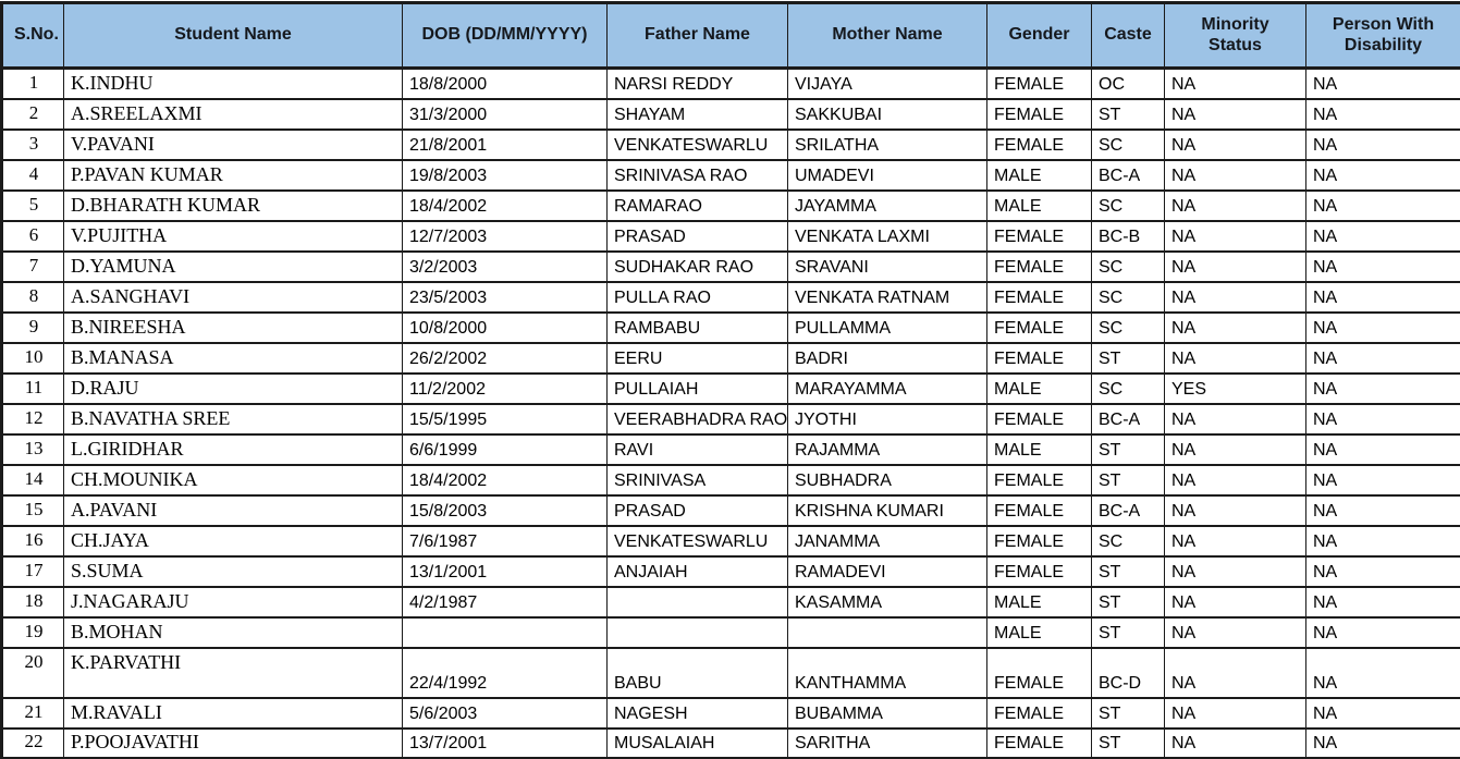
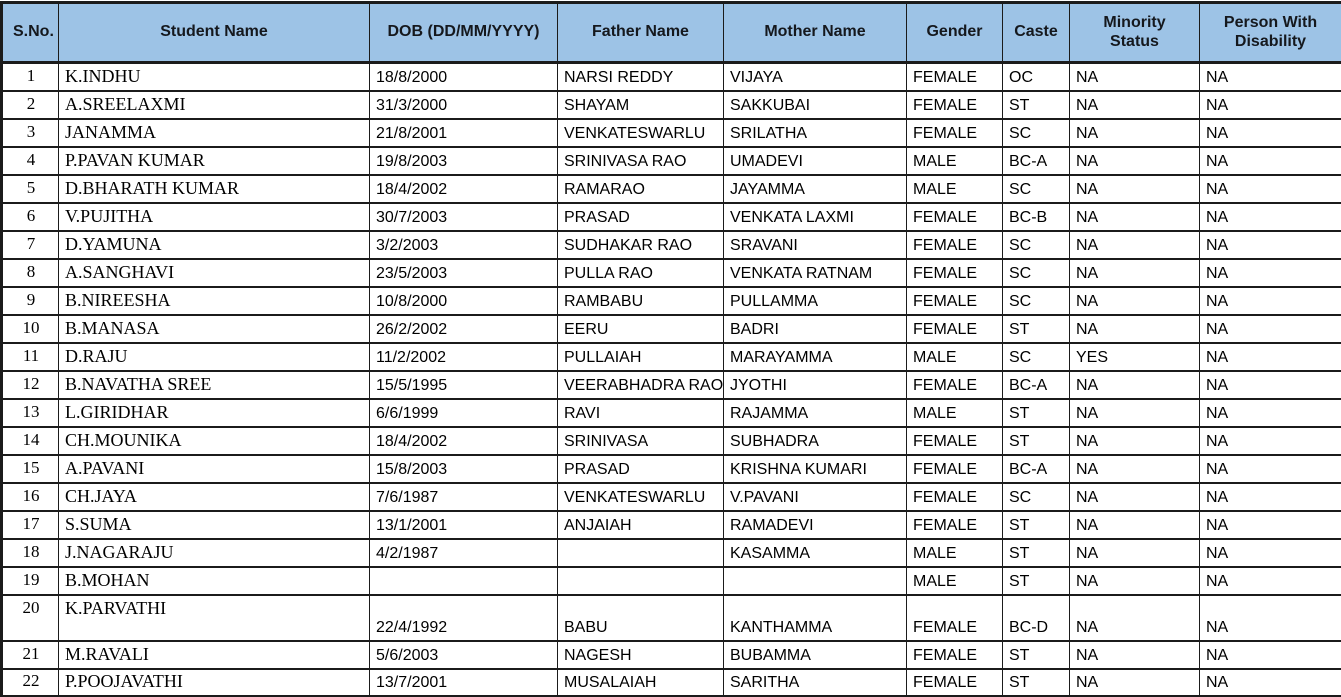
  S.No.	Student Name	DOB (DD/MM/YYYY)	Father Name	Mother Name	Gender	Caste	Minority Status	Person With Disability
  1	K.INDHU	18/8/2000	NARSI REDDY	VIJAYA	FEMALE	OC	NA	NA
  2	A.SREELAXMI	31/3/2000	SHAYAM	SAKKUBAI	FEMALE	ST	NA	NA
- 3	V.PAVANI	21/8/2001	VENKATESWARLU	SRILATHA	FEMALE	SC	NA	NA
+ 3	JANAMMA	21/8/2001	VENKATESWARLU	SRILATHA	FEMALE	SC	NA	NA
  4	P.PAVAN KUMAR	19/8/2003	SRINIVASA RAO	UMADEVI	MALE	BC-A	NA	NA
  5	D.BHARATH KUMAR	18/4/2002	RAMARAO	JAYAMMA	MALE	SC	NA	NA
- 6	V.PUJITHA	12/7/2003	PRASAD	VENKATA LAXMI	FEMALE	BC-B	NA	NA
+ 6	V.PUJITHA	30/7/2003	PRASAD	VENKATA LAXMI	FEMALE	BC-B	NA	NA
  7	D.YAMUNA	3/2/2003	SUDHAKAR RAO	SRAVANI	FEMALE	SC	NA	NA
  8	A.SANGHAVI	23/5/2003	PULLA RAO	VENKATA RATNAM	FEMALE	SC	NA	NA
  9	B.NIREESHA	10/8/2000	RAMBABU	PULLAMMA	FEMALE	SC	NA	NA
  10	B.MANASA	26/2/2002	EERU	BADRI	FEMALE	ST	NA	NA
  11	D.RAJU	11/2/2002	PULLAIAH	MARAYAMMA	MALE	SC	YES	NA
  12	B.NAVATHA SREE	15/5/1995	VEERABHADRA RAO	JYOTHI	FEMALE	BC-A	NA	NA
  13	L.GIRIDHAR	6/6/1999	RAVI	RAJAMMA	MALE	ST	NA	NA
  14	CH.MOUNIKA	18/4/2002	SRINIVASA	SUBHADRA	FEMALE	ST	NA	NA
  15	A.PAVANI	15/8/2003	PRASAD	KRISHNA KUMARI	FEMALE	BC-A	NA	NA
- 16	CH.JAYA	7/6/1987	VENKATESWARLU	JANAMMA	FEMALE	SC	NA	NA
+ 16	CH.JAYA	7/6/1987	VENKATESWARLU	V.PAVANI	FEMALE	SC	NA	NA
  17	S.SUMA	13/1/2001	ANJAIAH	RAMADEVI	FEMALE	ST	NA	NA
  18	J.NAGARAJU	4/2/1987		KASAMMA	MALE	ST	NA	NA
  19	B.MOHAN				MALE	ST	NA	NA
  20	K.PARVATHI	22/4/1992	BABU	KANTHAMMA	FEMALE	BC-D	NA	NA
  21	M.RAVALI	5/6/2003	NAGESH	BUBAMMA	FEMALE	ST	NA	NA
  22	P.POOJAVATHI	13/7/2001	MUSALAIAH	SARITHA	FEMALE	ST	NA	NA
